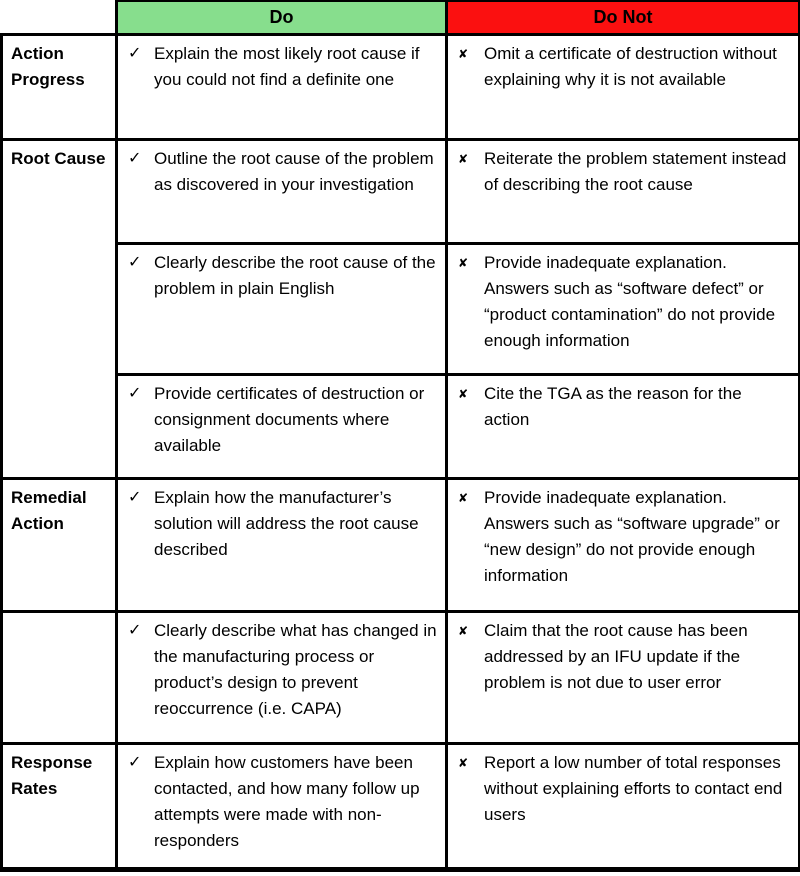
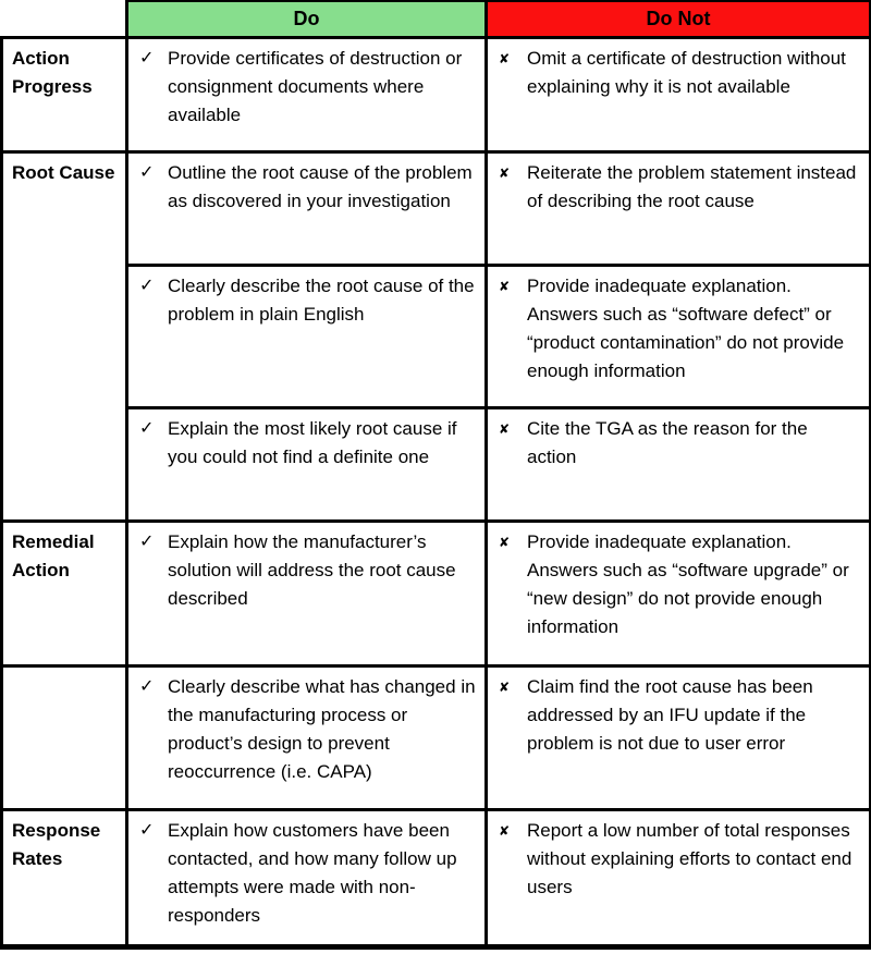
  	Do	Do Not
- Action Progress	✓ Explain the most likely root cause if you could not find a definite one	✘ Omit a certificate of destruction without explaining why it is not available
+ Action Progress	✓ Provide certificates of destruction or consignment documents where available	✘ Omit a certificate of destruction without explaining why it is not available
  Root Cause	✓ Outline the root cause of the problem as discovered in your investigation	✘ Reiterate the problem statement instead of describing the root cause
  ✓ Clearly describe the root cause of the problem in plain English	✘ Provide inadequate explanation. Answers such as “software defect” or “product contamination” do not provide enough information
- ✓ Provide certificates of destruction or consignment documents where available	✘ Cite the TGA as the reason for the action
+ ✓ Explain the most likely root cause if you could not find a definite one	✘ Cite the TGA as the reason for the action
  Remedial Action	✓ Explain how the manufacturer’s solution will address the root cause described	✘ Provide inadequate explanation. Answers such as “software upgrade” or “new design” do not provide enough information
- 	✓ Clearly describe what has changed in the manufacturing process or product’s design to prevent reoccurrence (i.e. CAPA)	✘ Claim that the root cause has been addressed by an IFU update if the problem is not due to user error
+ 	✓ Clearly describe what has changed in the manufacturing process or product’s design to prevent reoccurrence (i.e. CAPA)	✘ Claim find the root cause has been addressed by an IFU update if the problem is not due to user error
  Response Rates	✓ Explain how customers have been contacted, and how many follow up attempts were made with non-responders	✘ Report a low number of total responses without explaining efforts to contact end users
